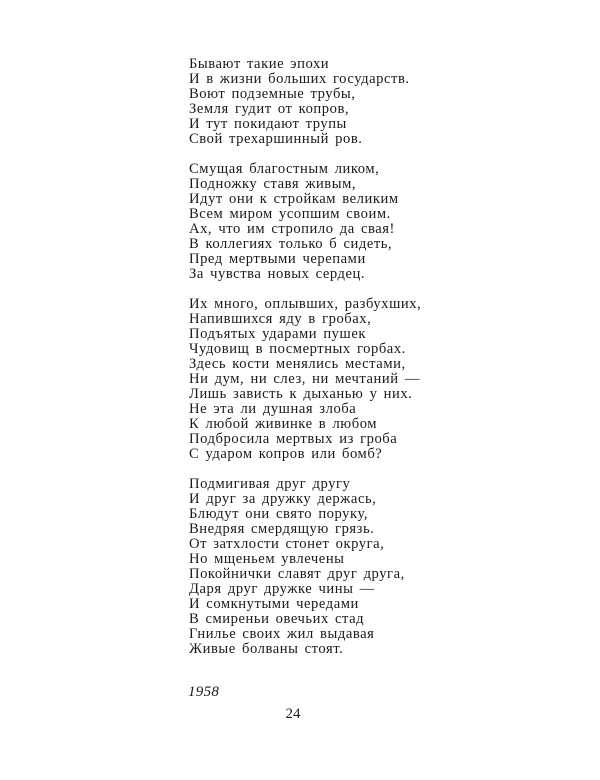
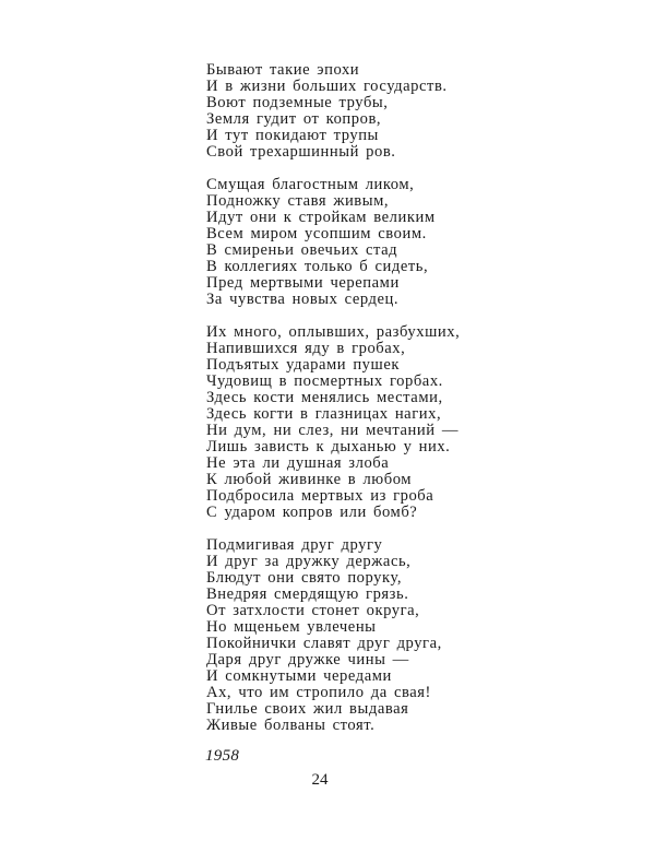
  Бывают такие эпохи
  И в жизни больших государств.
  Воют подземные трубы,
  Земля гудит от копров,
  И тут покидают трупы
  Свой трехаршинный ров.
  Смущая благостным ликом,
  Подножку ставя живым,
  Идут они к стройкам великим
  Всем миром усопшим своим.
- Ах, что им стропило да свая!
+ В смиреньи овечьих стад
  В коллегиях только б сидеть,
  Пред мертвыми черепами
  За чувства новых сердец.
  Их много, оплывших, разбухших,
  Напившихся яду в гробах,
  Подъятых ударами пушек
  Чудовищ в посмертных горбах.
  Здесь кости менялись местами,
+ Здесь когти в глазницах нагих,
  Ни дум, ни слез, ни мечтаний —
  Лишь зависть к дыханью у них.
  Не эта ли душная злоба
  К любой живинке в любом
  Подбросила мертвых из гроба
  С ударом копров или бомб?
  Подмигивая друг другу
  И друг за дружку держась,
  Блюдут они свято поруку,
  Внедряя смердящую грязь.
  От затхлости стонет округа,
  Но мщеньем увлечены
  Покойнички славят друг друга,
  Даря друг дружке чины —
  И сомкнутыми чередами
- В смиреньи овечьих стад
+ Ах, что им стропило да свая!
  Гнилье своих жил выдавая
  Живые болваны стоят.
  1958
  24
